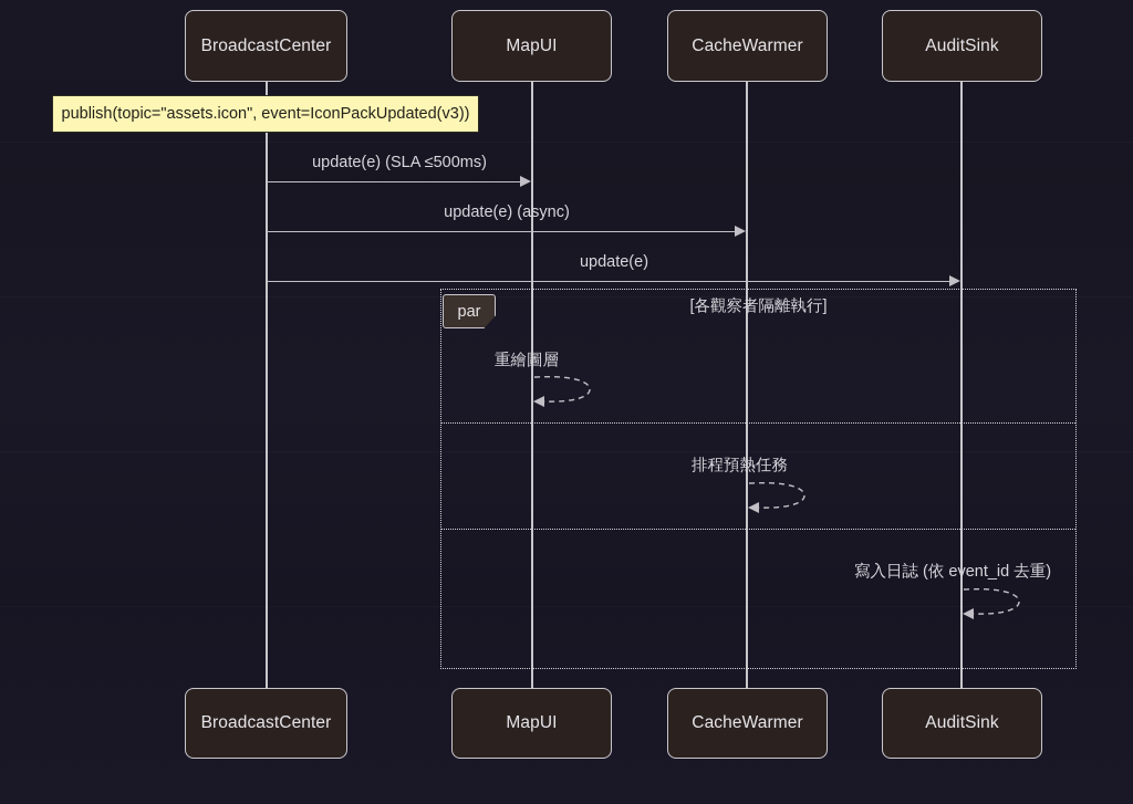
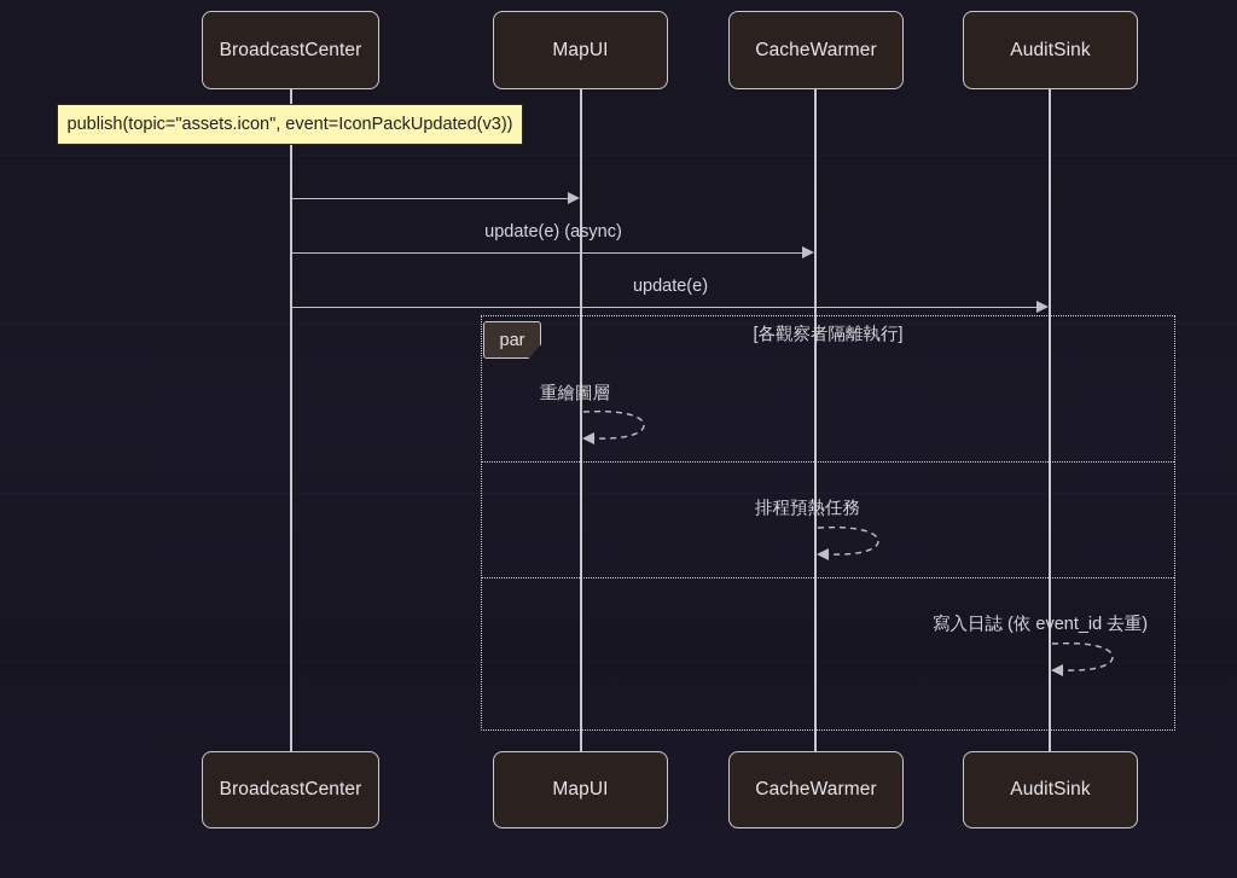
  BroadcastCenter
  MapUI
  CacheWarmer
  AuditSink
  publish(topic="assets.icon", event=IconPackUpdated(v3))
- update(e) (SLA ≤500ms)
  update(e) (async)
  update(e)
  par
  [各觀察者隔離執行]
  重繪圖層
  排程預熱任務
  寫入日誌 (依 event_id 去重)
  BroadcastCenter
  MapUI
  CacheWarmer
  AuditSink
